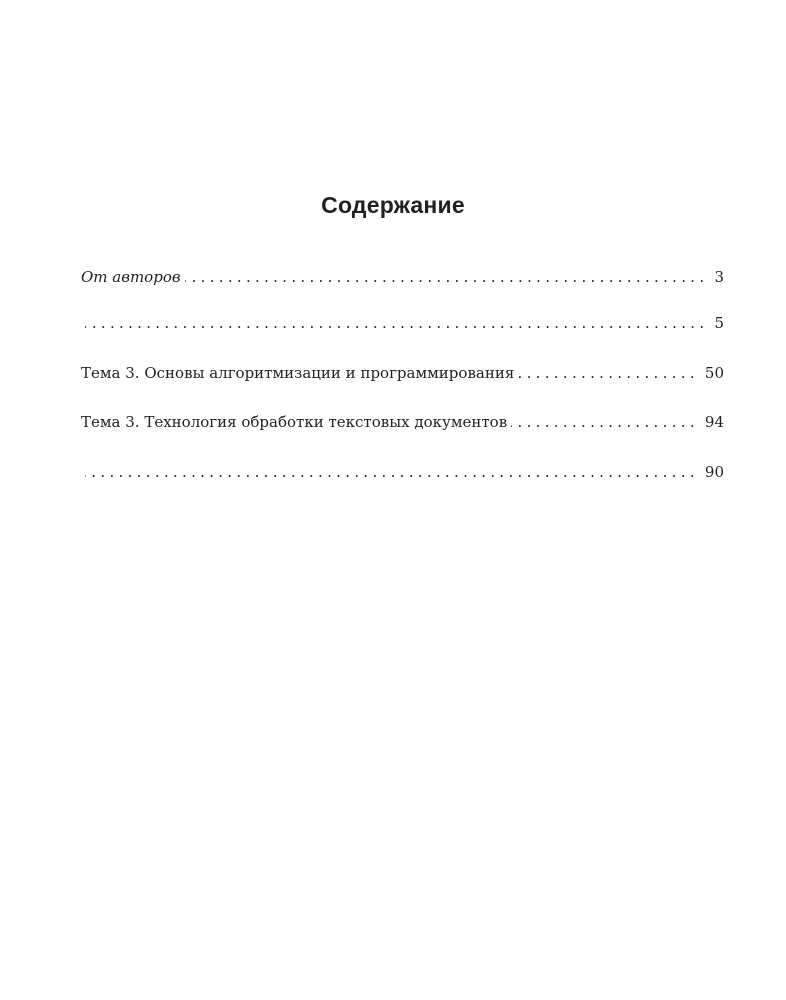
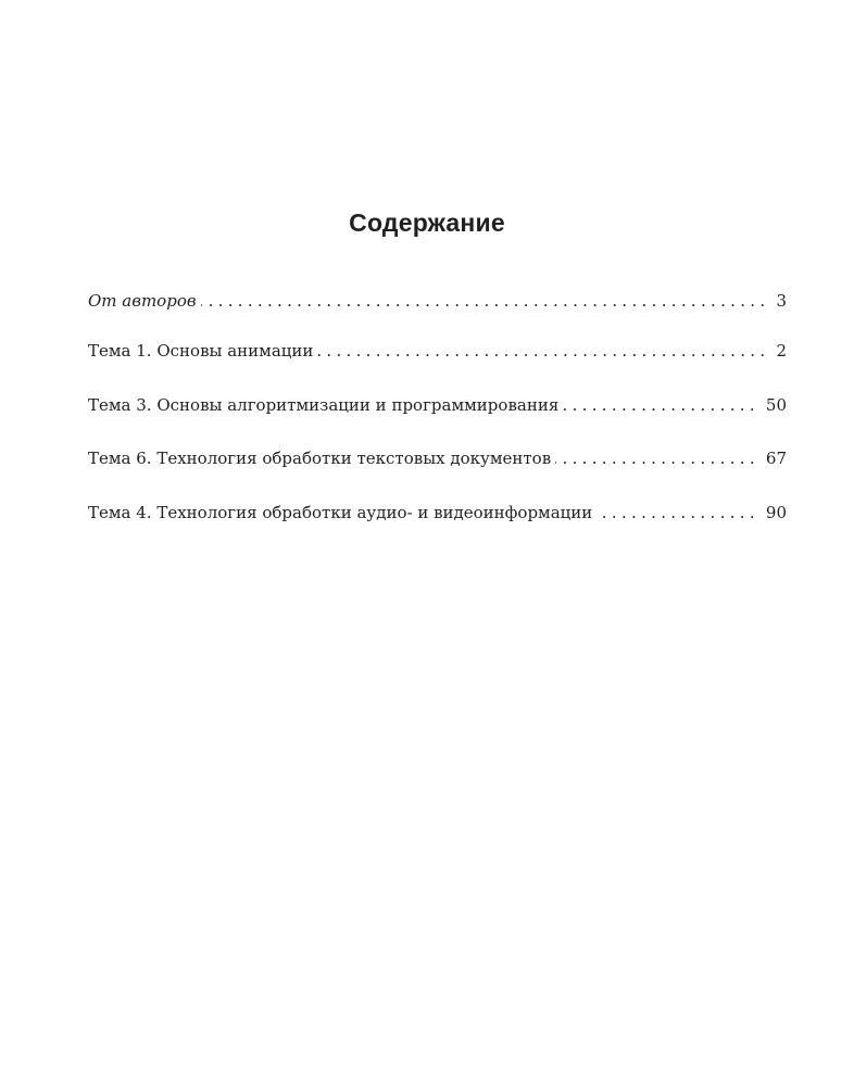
  Содержание
  От авторов
  3
+ Тема 1. Основы анимации
- 5
+ 2
  Тема 3. Основы алгоритмизации и программирования
  50
- Тема 3. Технология обработки текстовых документов
+ Тема 6. Технология обработки текстовых документов
- 94
+ 67
+ Тема 4. Технология обработки аудио- и видеоинформации
  90
